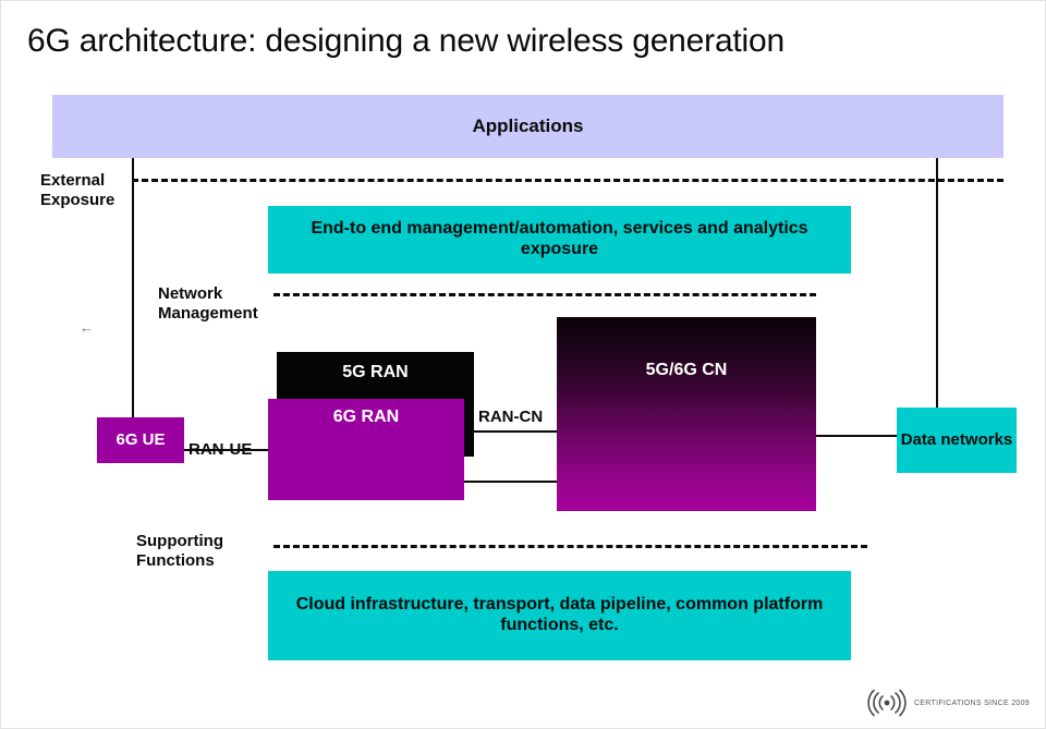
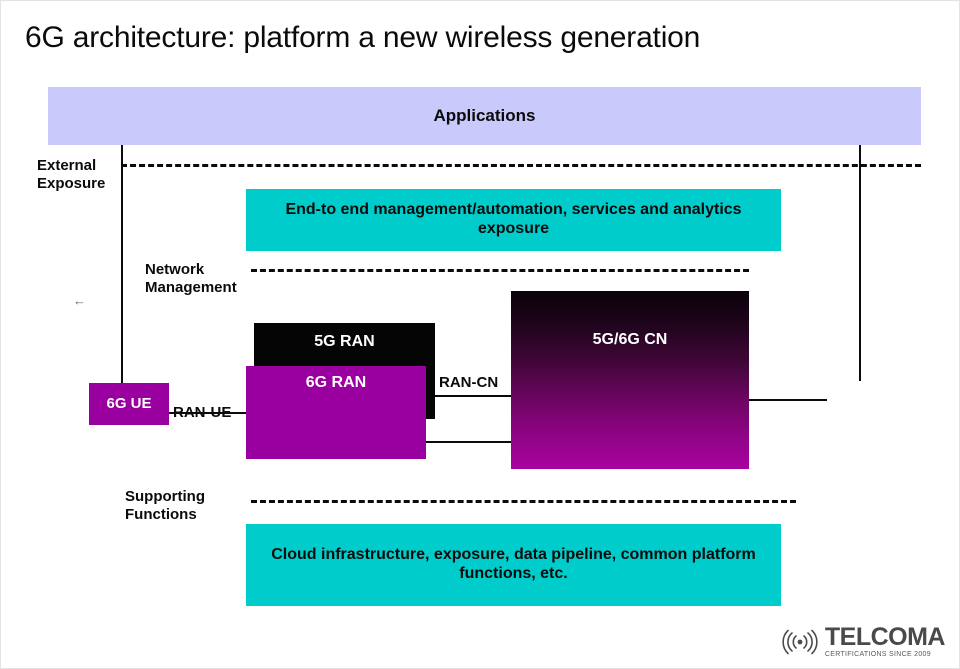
- 6G architecture: designing a new wireless generation
+ 6G architecture: platform a new wireless generation
  ←
  Applications
  End-to end management/automation, services and analytics exposure
  5G RAN
  6G RAN
  5G/6G CN
  6G UE
- Data networks
- Cloud infrastructure, transport, data pipeline, common platform functions, etc.
+ Cloud infrastructure, exposure, data pipeline, common platform functions, etc.
  External
  Exposure
  Network
  Management
  Supporting
  Functions
  RAN-UE
  RAN-CN
+ TELCOMA
